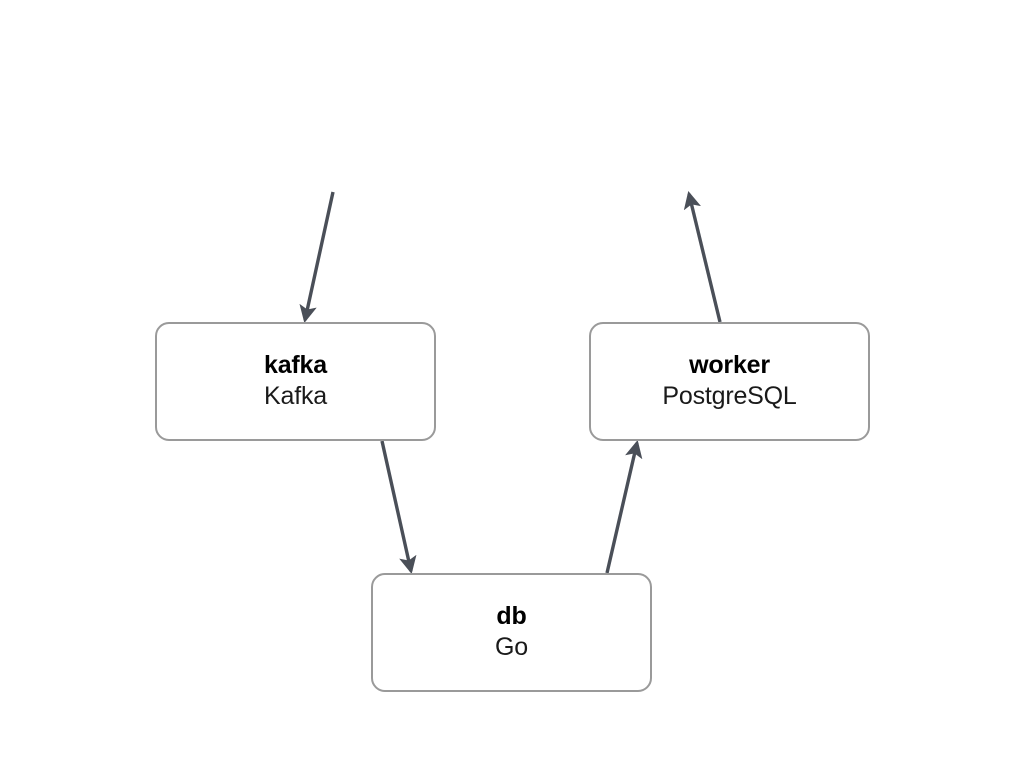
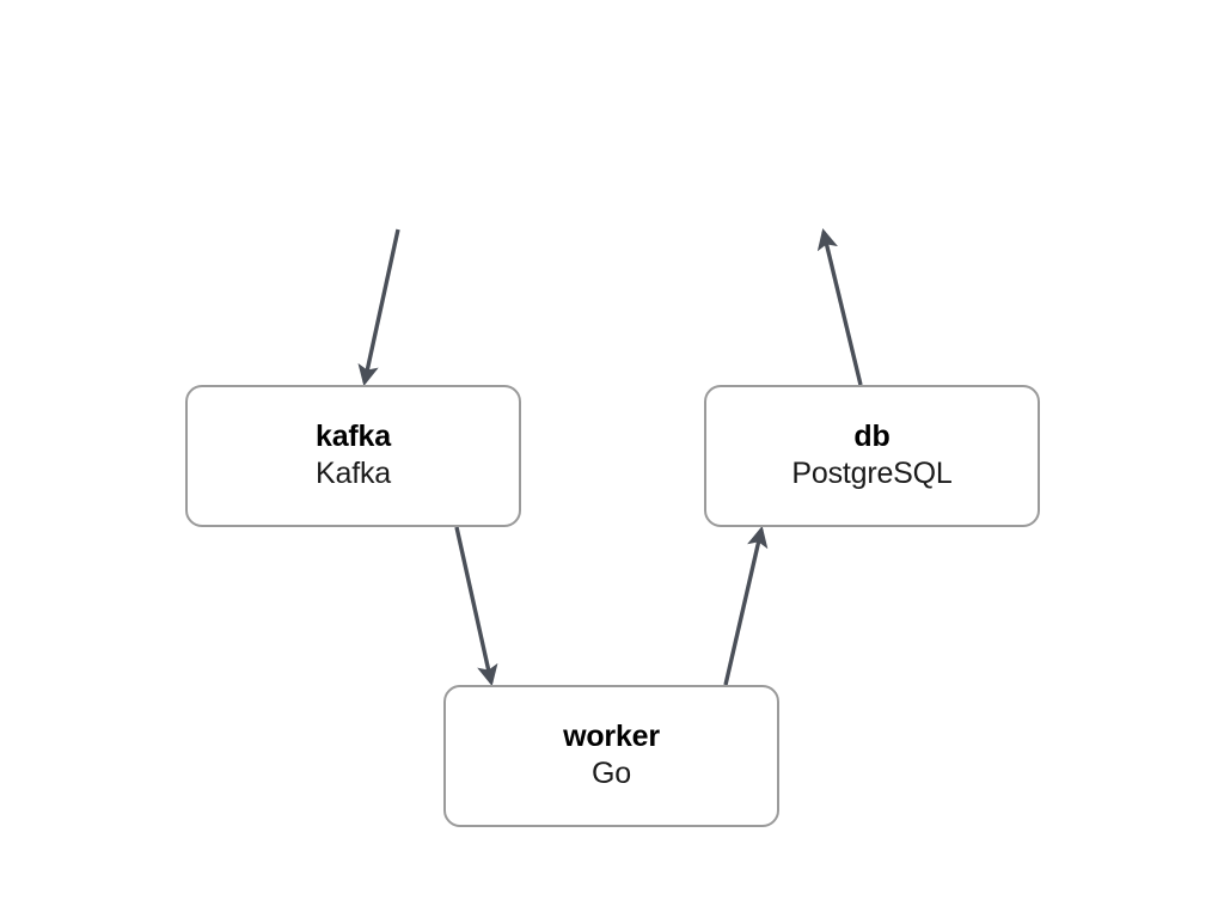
  kafka
  Kafka
- worker
+ db
  PostgreSQL
- db
+ worker
  Go
